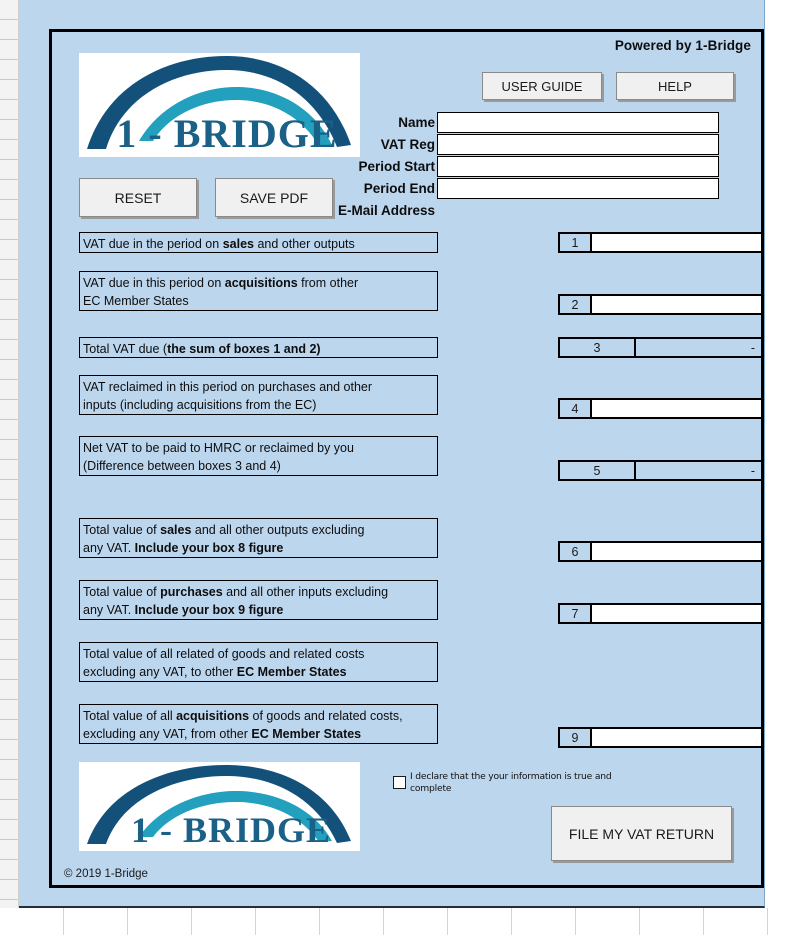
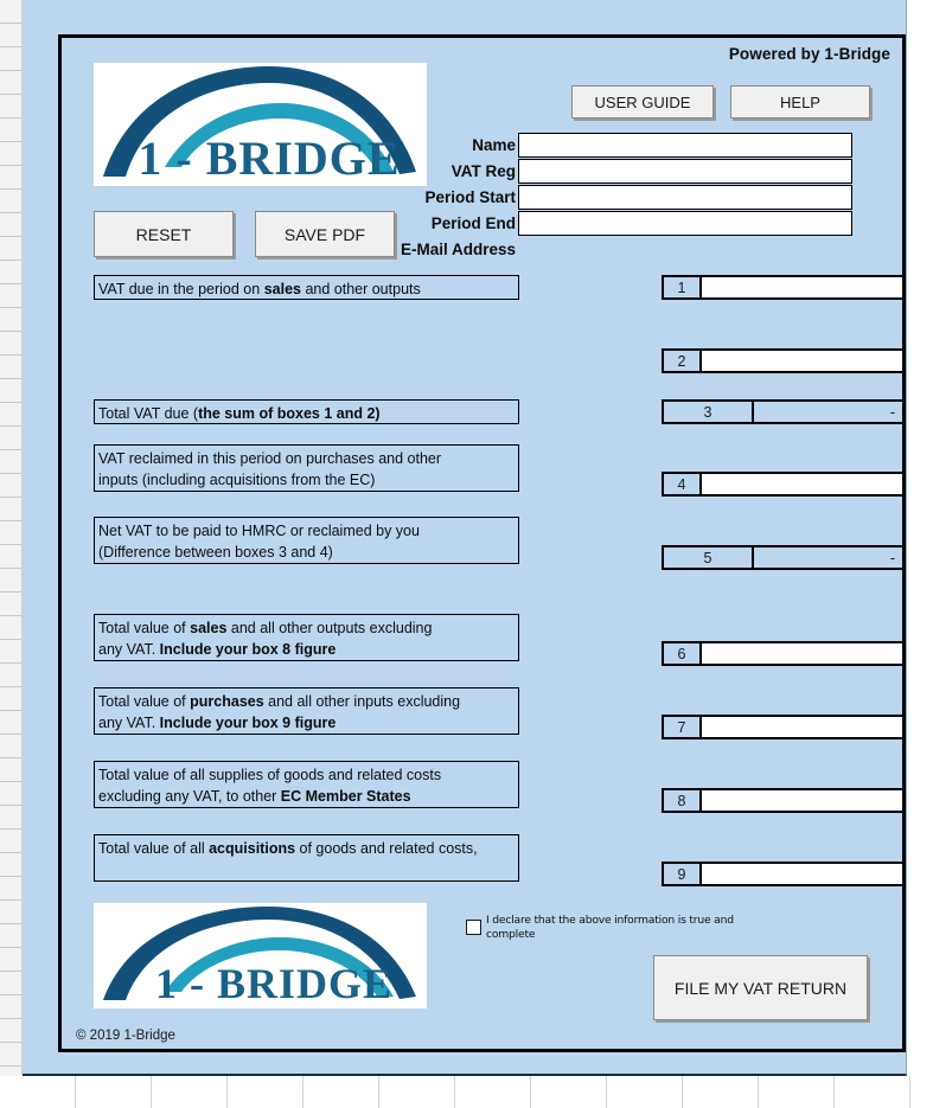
  Powered by 1-Bridge
  1 - BRIDGE
  USER GUIDE
  HELP
  RESET
  SAVE PDF
  Name
  VAT Reg
  Period Start
  Period End
  E-Mail Address
  VAT due in the period on sales and other outputs
  1
- VAT due in this period on acquisitions from other
- EC Member States
  2
  Total VAT due (the sum of boxes 1 and 2)
  3
  -
  VAT reclaimed in this period on purchases and other
  inputs (including acquisitions from the EC)
  4
  Net VAT to be paid to HMRC or reclaimed by you
  (Difference between boxes 3 and 4)
  5
  -
  Total value of sales and all other outputs excluding
  any VAT. Include your box 8 figure
  6
  Total value of purchases and all other inputs excluding
  any VAT. Include your box 9 figure
  7
- Total value of all related of goods and related costs
+ Total value of all supplies of goods and related costs
  excluding any VAT, to other EC Member States
+ 8
  Total value of all acquisitions of goods and related costs,
- excluding any VAT, from other EC Member States
  9
  1 - BRIDGE
- I declare that the your information is true and complete
+ I declare that the above information is true and complete
  FILE MY VAT RETURN
  © 2019 1-Bridge
